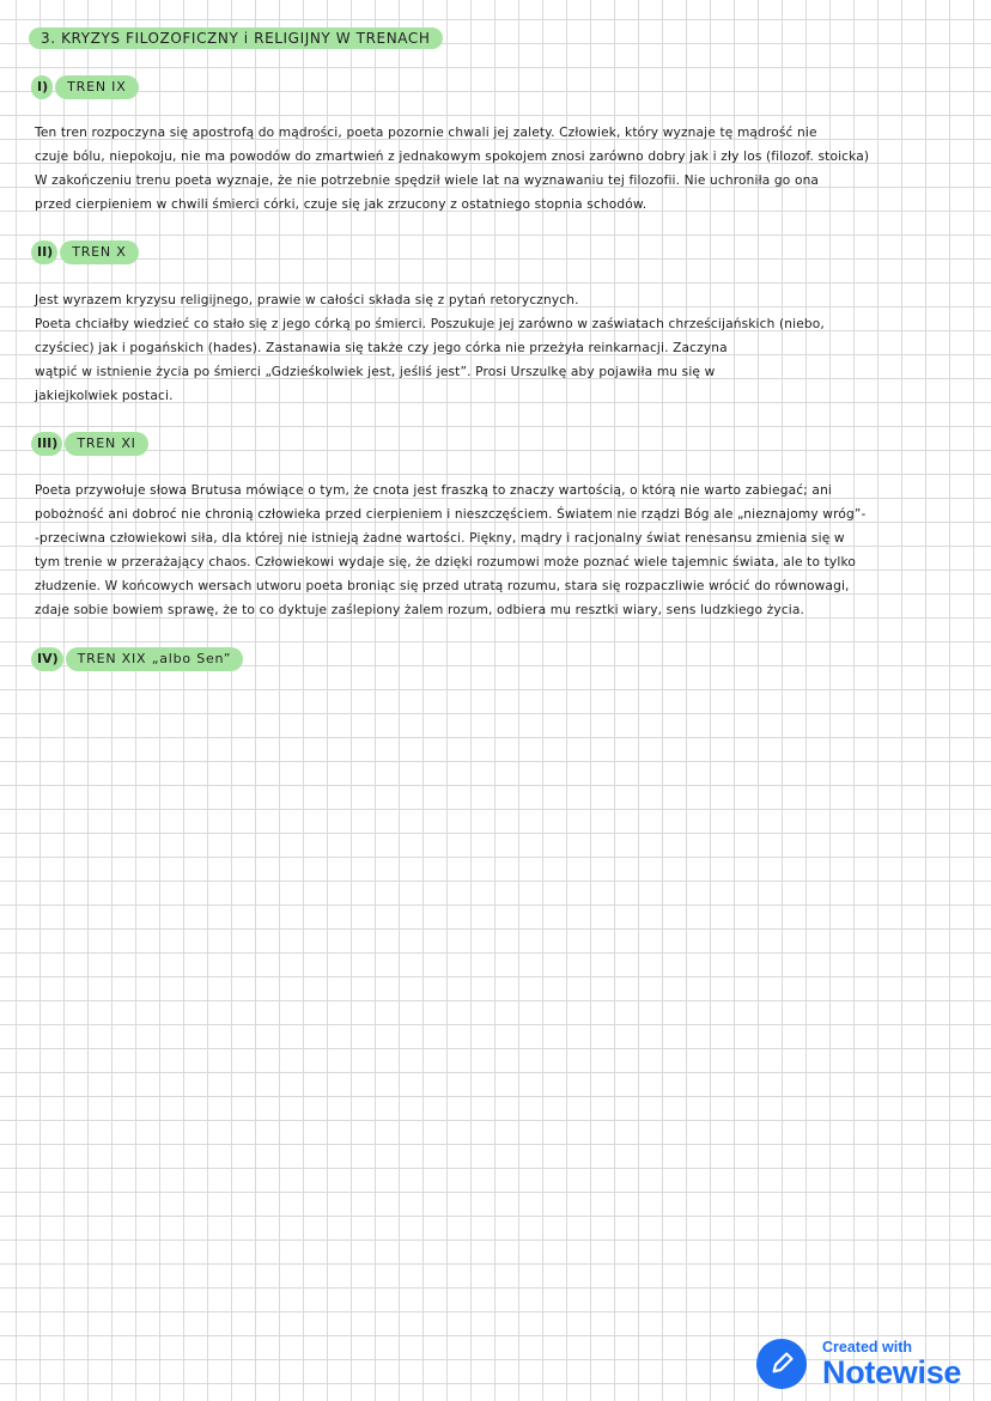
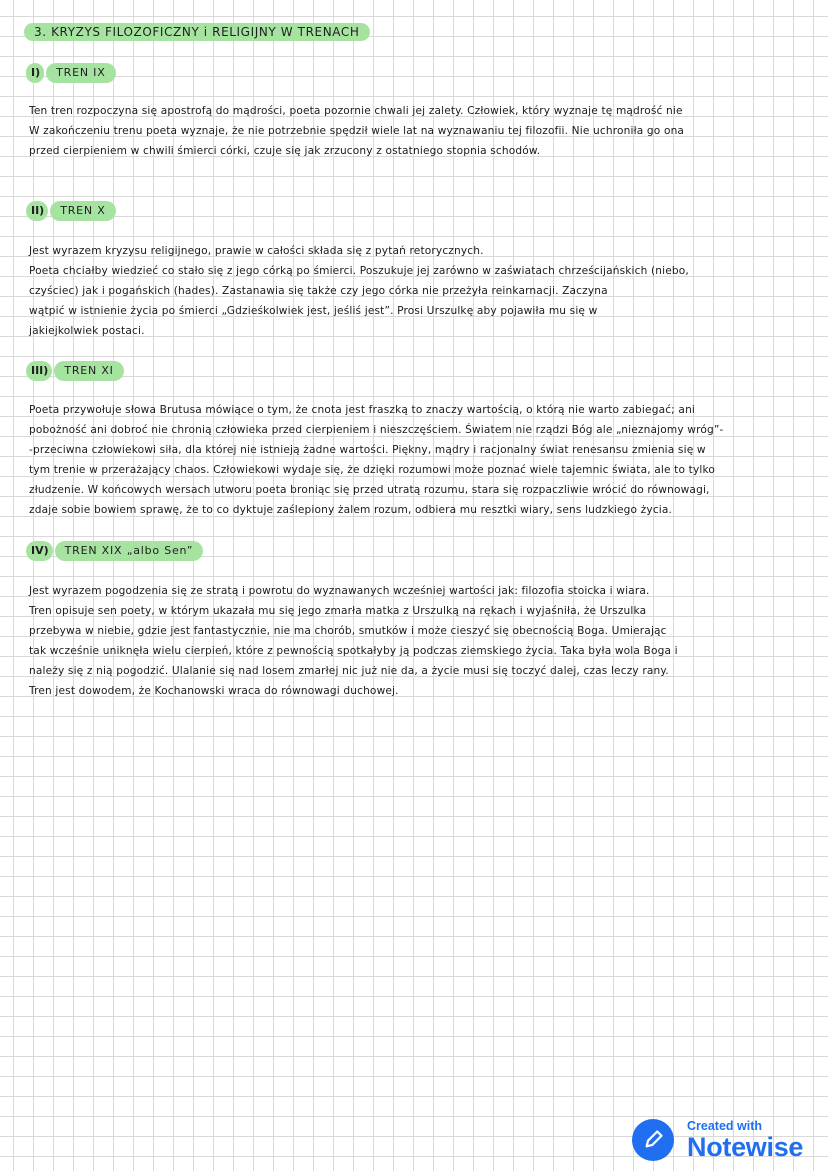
  3. KRYZYS FILOZOFICZNY i RELIGIJNY W TRENACH
  I)
  TREN IX
  Ten tren rozpoczyna się apostrofą do mądrości, poeta pozornie chwali jej zalety. Człowiek, który wyznaje tę mądrość nie
- czuje bólu, niepokoju, nie ma powodów do zmartwień z jednakowym spokojem znosi zarówno dobry jak i zły los (filozof. stoicka)
  W zakończeniu trenu poeta wyznaje, że nie potrzebnie spędził wiele lat na wyznawaniu tej filozofii. Nie uchroniła go ona
  przed cierpieniem w chwili śmierci córki, czuje się jak zrzucony z ostatniego stopnia schodów.
  II)
  TREN X
  Jest wyrazem kryzysu religijnego, prawie w całości składa się z pytań retorycznych.
  Poeta chciałby wiedzieć co stało się z jego córką po śmierci. Poszukuje jej zarówno w zaświatach chrześcijańskich (niebo,
  czyściec) jak i pogańskich (hades). Zastanawia się także czy jego córka nie przeżyła reinkarnacji. Zaczyna
  wątpić w istnienie życia po śmierci „Gdzieśkolwiek jest, jeśliś jest”. Prosi Urszulkę aby pojawiła mu się w
  jakiejkolwiek postaci.
  III)
  TREN XI
  Poeta przywołuje słowa Brutusa mówiące o tym, że cnota jest fraszką to znaczy wartością, o którą nie warto zabiegać; ani
  pobożność ani dobroć nie chronią człowieka przed cierpieniem i nieszczęściem. Światem nie rządzi Bóg ale „nieznajomy wróg”-
  -przeciwna człowiekowi siła, dla której nie istnieją żadne wartości. Piękny, mądry i racjonalny świat renesansu zmienia się w
  tym trenie w przerażający chaos. Człowiekowi wydaje się, że dzięki rozumowi może poznać wiele tajemnic świata, ale to tylko
  złudzenie. W końcowych wersach utworu poeta broniąc się przed utratą rozumu, stara się rozpaczliwie wrócić do równowagi,
  zdaje sobie bowiem sprawę, że to co dyktuje zaślepiony żalem rozum, odbiera mu resztki wiary, sens ludzkiego życia.
  IV)
  TREN XIX „albo Sen”
+ Jest wyrazem pogodzenia się ze stratą i powrotu do wyznawanych wcześniej wartości jak: filozofia stoicka i wiara.
+ Tren opisuje sen poety, w którym ukazała mu się jego zmarła matka z Urszulką na rękach i wyjaśniła, że Urszulka
+ przebywa w niebie, gdzie jest fantastycznie, nie ma chorób, smutków i może cieszyć się obecnością Boga. Umierając
+ tak wcześnie uniknęła wielu cierpień, które z pewnością spotkałyby ją podczas ziemskiego życia. Taka była wola Boga i
+ należy się z nią pogodzić. Ulalanie się nad losem zmarłej nic już nie da, a życie musi się toczyć dalej, czas leczy rany.
+ Tren jest dowodem, że Kochanowski wraca do równowagi duchowej.
  Created with
  Notewise
